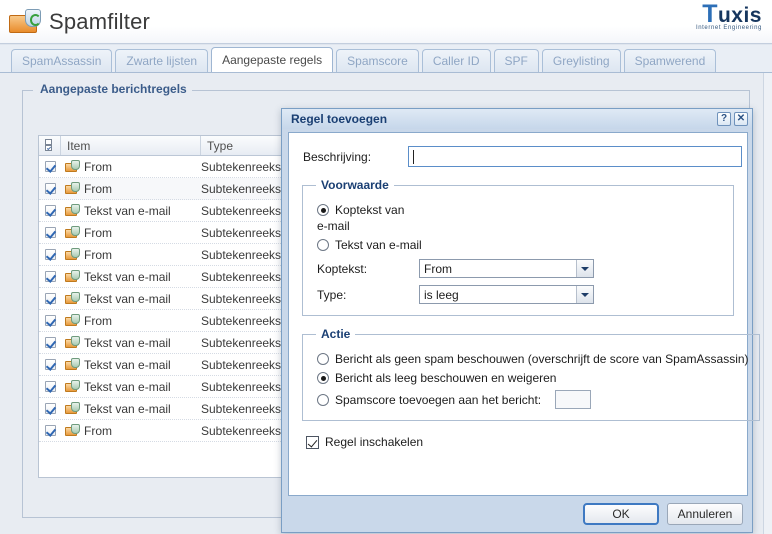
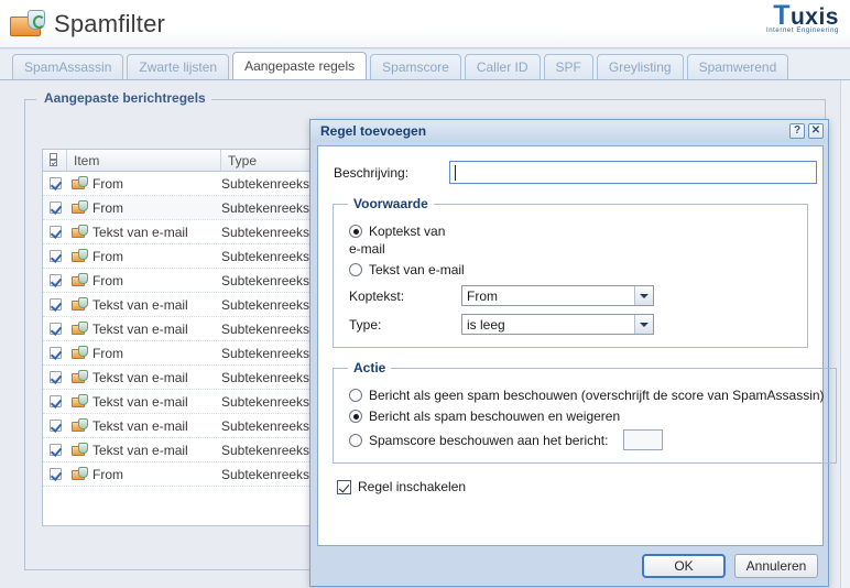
  Spamfilter
  Tuxis
  SpamAssassin
  Zwarte lijsten
  Aangepaste regels
  Spamscore
  Caller ID
  SPF
  Greylisting
  Spamwerend
  Aangepaste berichtregels
  Item
  Type
  From
  Subtekenreeks
  From
  Subtekenreeks
  Tekst van e-mail
  Subtekenreeks
  From
  Subtekenreeks
  From
  Subtekenreeks
  Tekst van e-mail
  Subtekenreeks
  Tekst van e-mail
  Subtekenreeks
  From
  Subtekenreeks
  Tekst van e-mail
  Subtekenreeks
  Tekst van e-mail
  Subtekenreeks
  Tekst van e-mail
  Subtekenreeks
  Tekst van e-mail
  Subtekenreeks
  From
  Subtekenreeks
  Regel toevoegen
  ?
  ✕
  Beschrijving:
  Voorwaarde
  Koptekst van
  e-mail
  Tekst van e-mail
  Koptekst:
  From
  Type:
  is leeg
  Actie
  Bericht als geen spam beschouwen (overschrijft de score van SpamAssassin)
- Bericht als leeg beschouwen en weigeren
+ Bericht als spam beschouwen en weigeren
- Spamscore toevoegen aan het bericht:
+ Spamscore beschouwen aan het bericht:
  Regel inschakelen
  OK
  Annuleren
